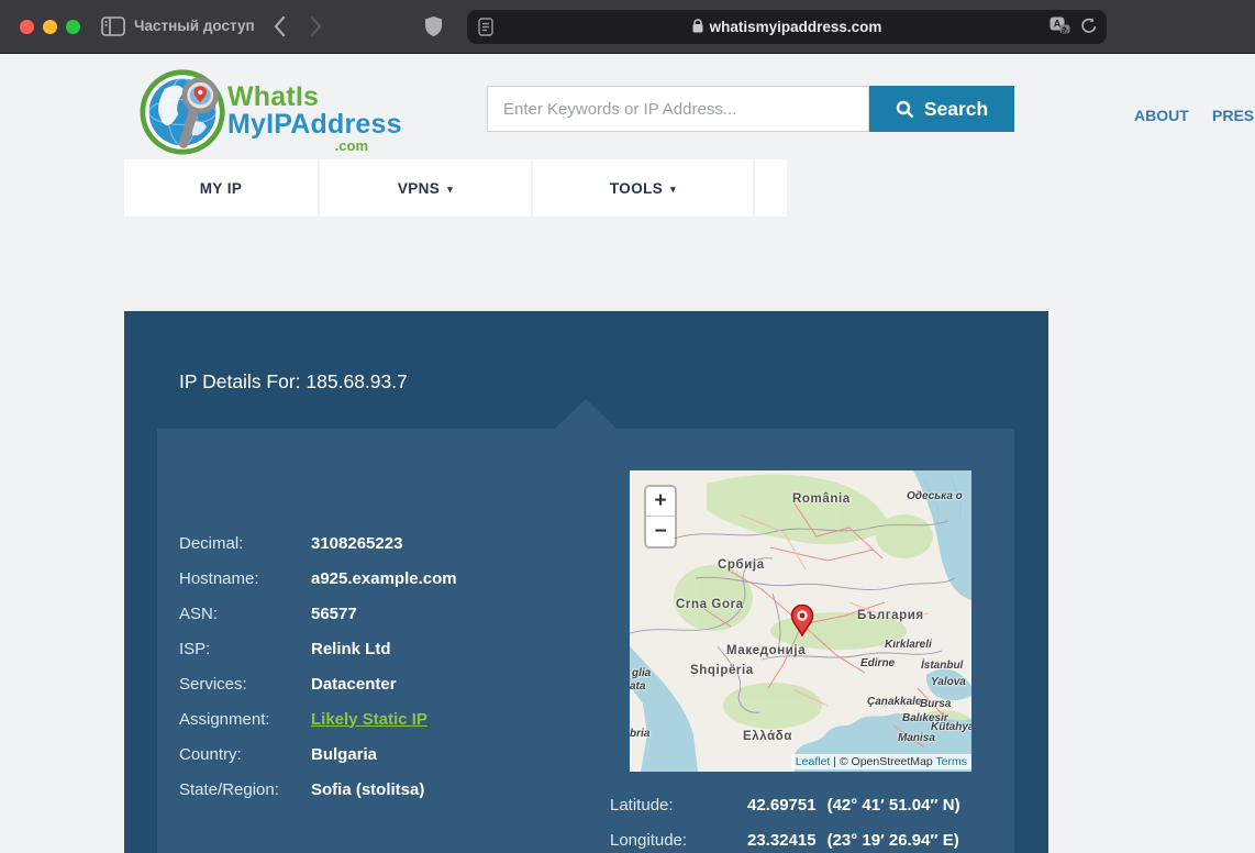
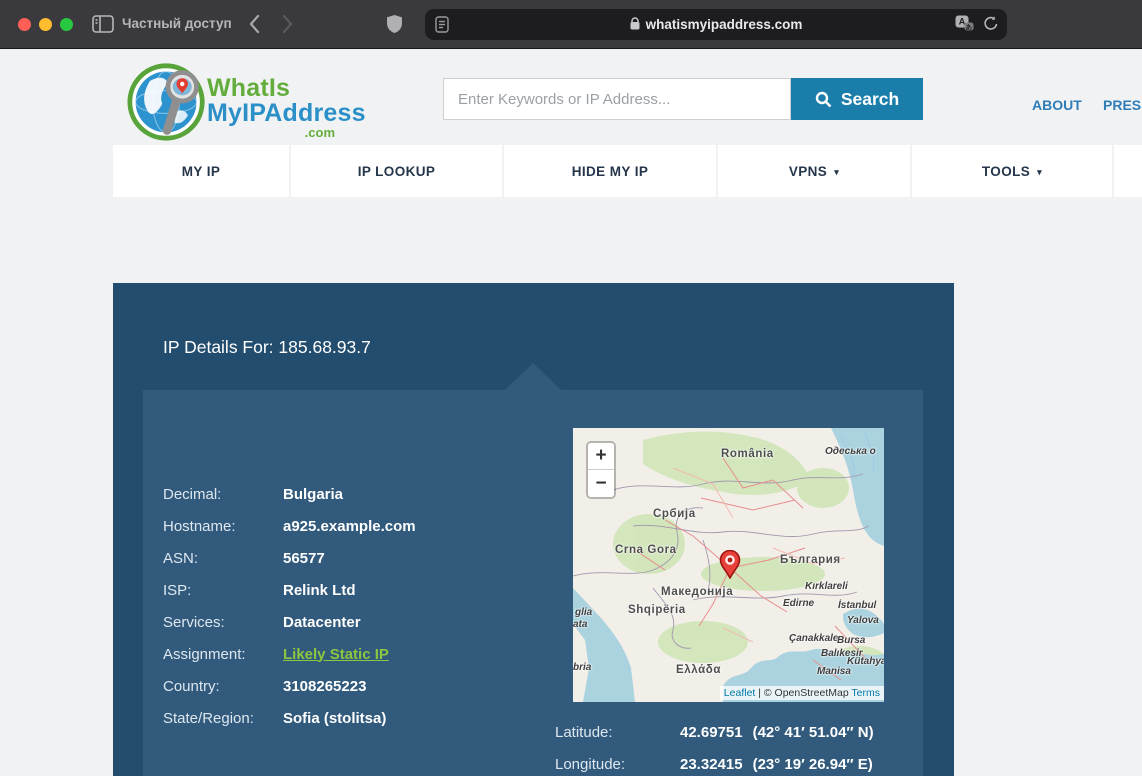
  Частный доступ
  whatismyipaddress.com
  A
  WhatIs
  MyIPAddress
  .com
  Enter Keywords or IP Address...
  Search
  ABOUT
  PRES
  MY IP
+ IP LOOKUP
+ HIDE MY IP
  VPNS
  ▾
  TOOLS
  ▾
  IP Details For: 185.68.93.7
  Decimal:
- 3108265223
+ Bulgaria
  Hostname:
  a925.example.com
  ASN:
  56577
  ISP:
  Relink Ltd
  Services:
  Datacenter
  Assignment:
  Likely Static IP
  Country:
- Bulgaria
+ 3108265223
  State/Region:
  Sofia (stolitsa)
  România
  Одеська о
  Србија
  Crna Gora
  България
  Македонија
  Shqipëria
  Ελλάδα
  Kırklareli
  Edirne
  İstanbul
  Yalova
  Çanakkale
  Bursa
  Balıkesir
  Kütahya
  Manisa
  glia
  ata
  bria
  +
  −
  Leaflet | © OpenStreetMap Terms
  Latitude:
  42.69751
  (42° 41′ 51.04″ N)
  Longitude:
  23.32415
  (23° 19′ 26.94″ E)
